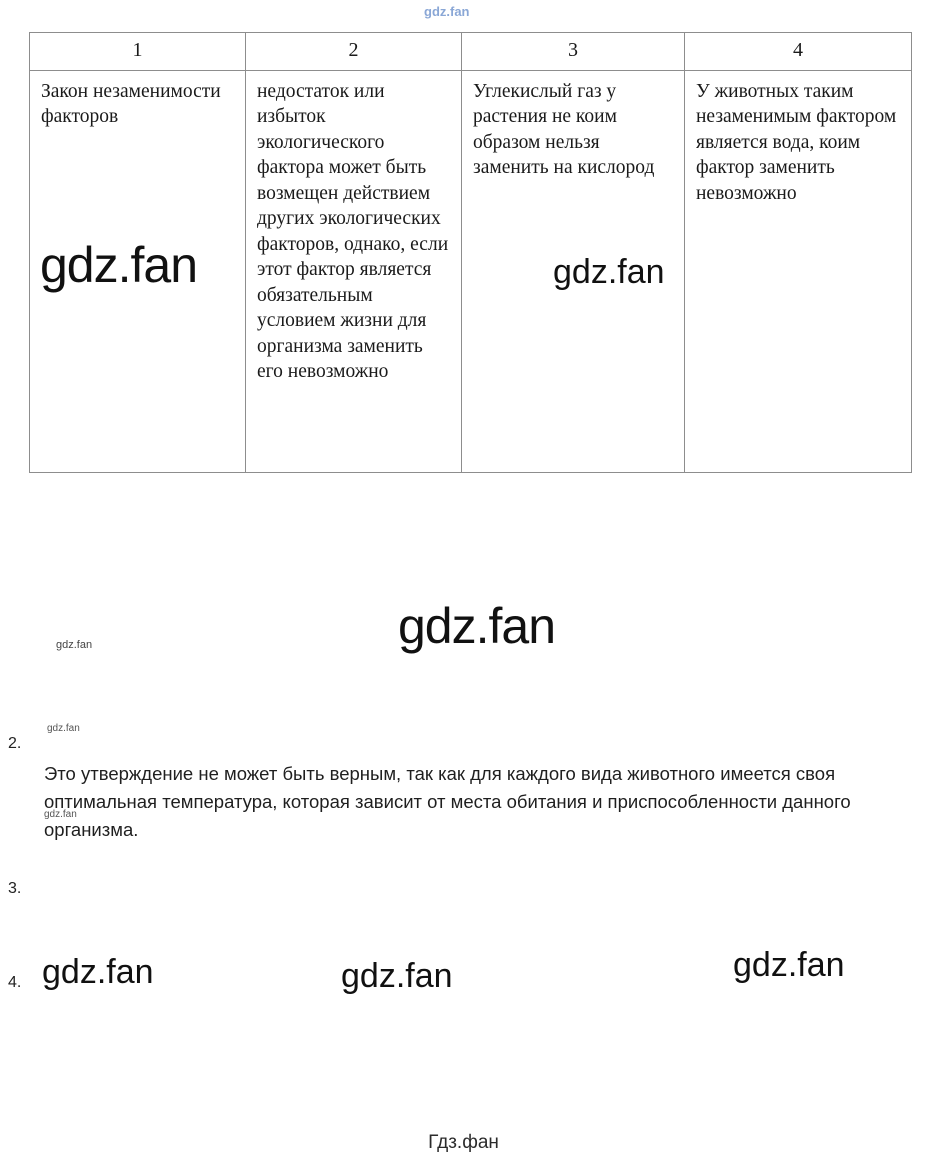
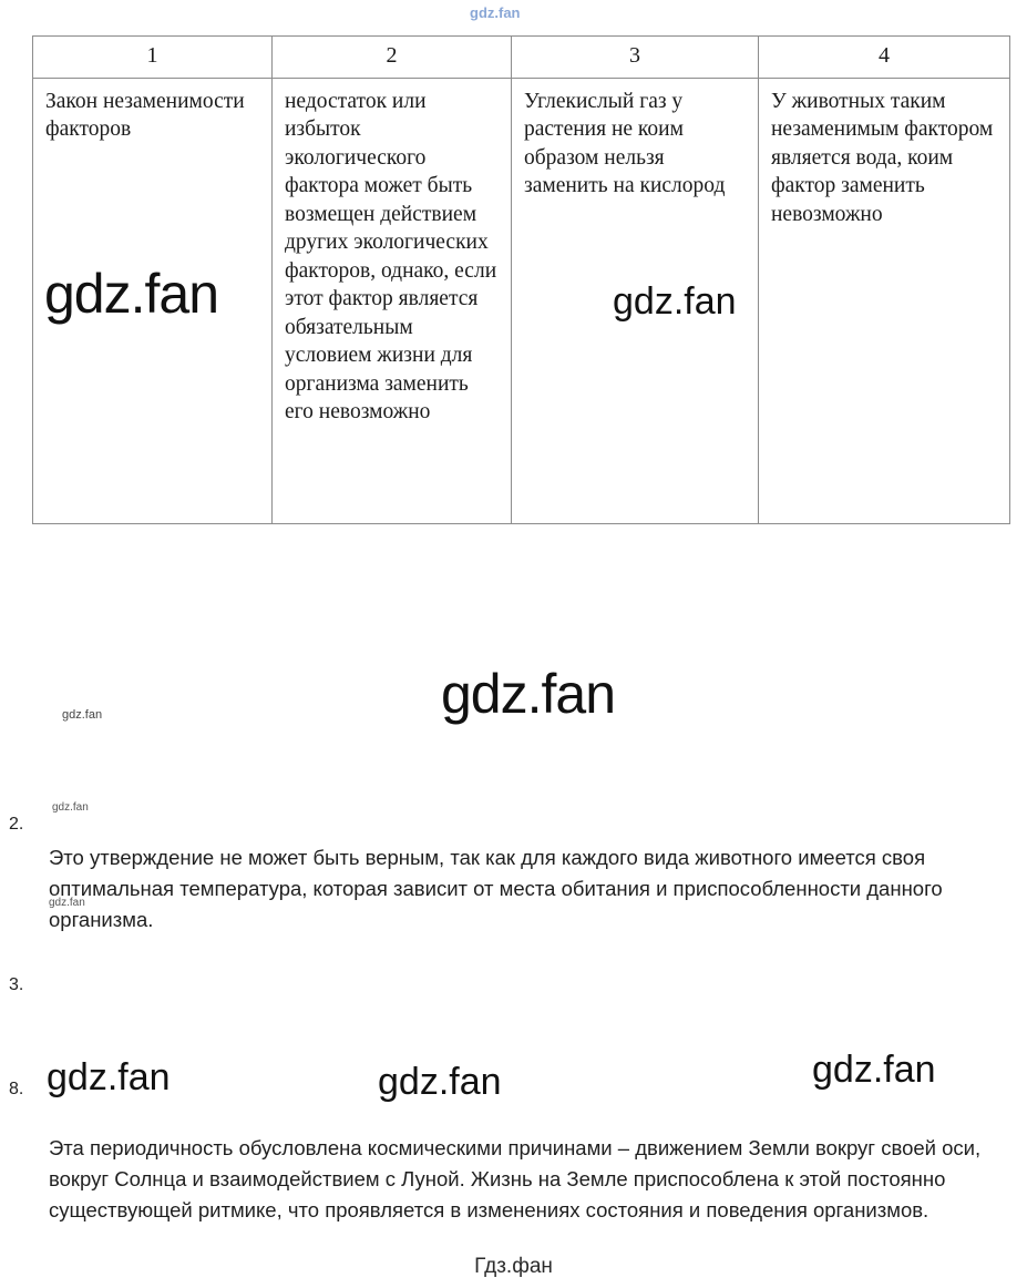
  gdz.fan
  1	2	3	4
  Закон незаменимости факторов	недостаток или избыток экологического фактора может быть возмещен действием других экологических факторов, однако, если этот фактор является обязательным условием жизни для организма заменить его невозможно	Углекислый газ у растения не коим образом нельзя заменить на кислород	У животных таким незаменимым фактором является вода, коим фактор заменить невозможно
  2.
  Это утверждение не может быть верным, так как для каждого вида животного имеется своя оптимальная температура, которая зависит от места обитания и приспособленности данного организма.
  3.
- 4.
+ 8.
+ Эта периодичность обусловлена космическими причинами – движением Земли вокруг своей оси, вокруг Солнца и взаимодействием с Луной. Жизнь на Земле приспособлена к этой постоянно существующей ритмике, что проявляется в изменениях состояния и поведения организмов.
  Гдз.фан
  gdz.fan
  gdz.fan
  gdz.fan
  gdz.fan
  gdz.fan
  gdz.fan
  gdz.fan
  gdz.fan
  gdz.fan
